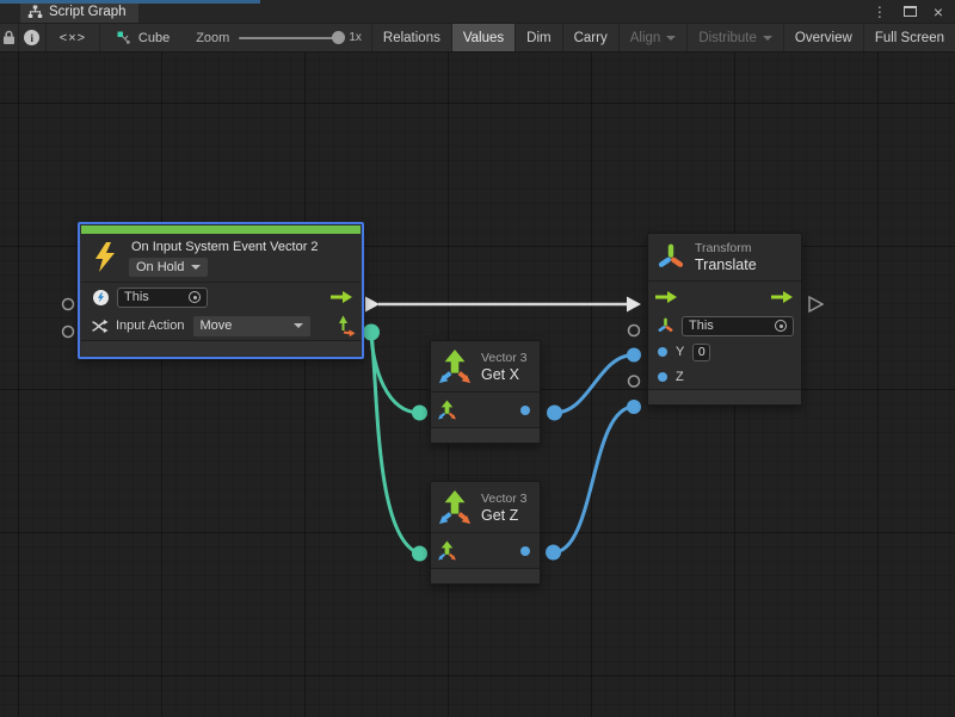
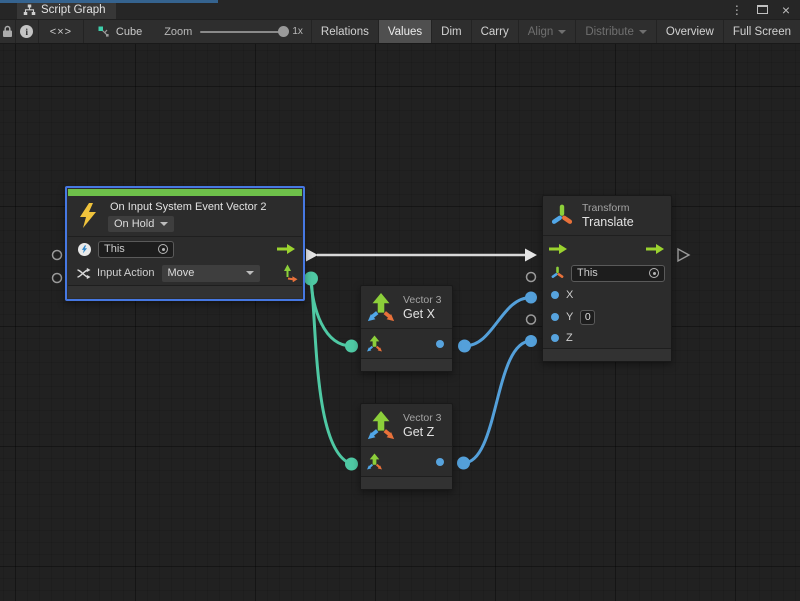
  Script Graph
  ⋮
  ×
  i
  <×>
  Cube
  Zoom
  1x
  Relations
  Values
  Dim
  Carry
  Align
  Distribute
  Overview
  Full Screen
  On Input System Event Vector 2
  On Hold
  This
  Input Action
  Move
  Vector 3
  Get X
  Vector 3
  Get Z
  Transform
  Translate
  This
+ X
  Y
  0
  Z
